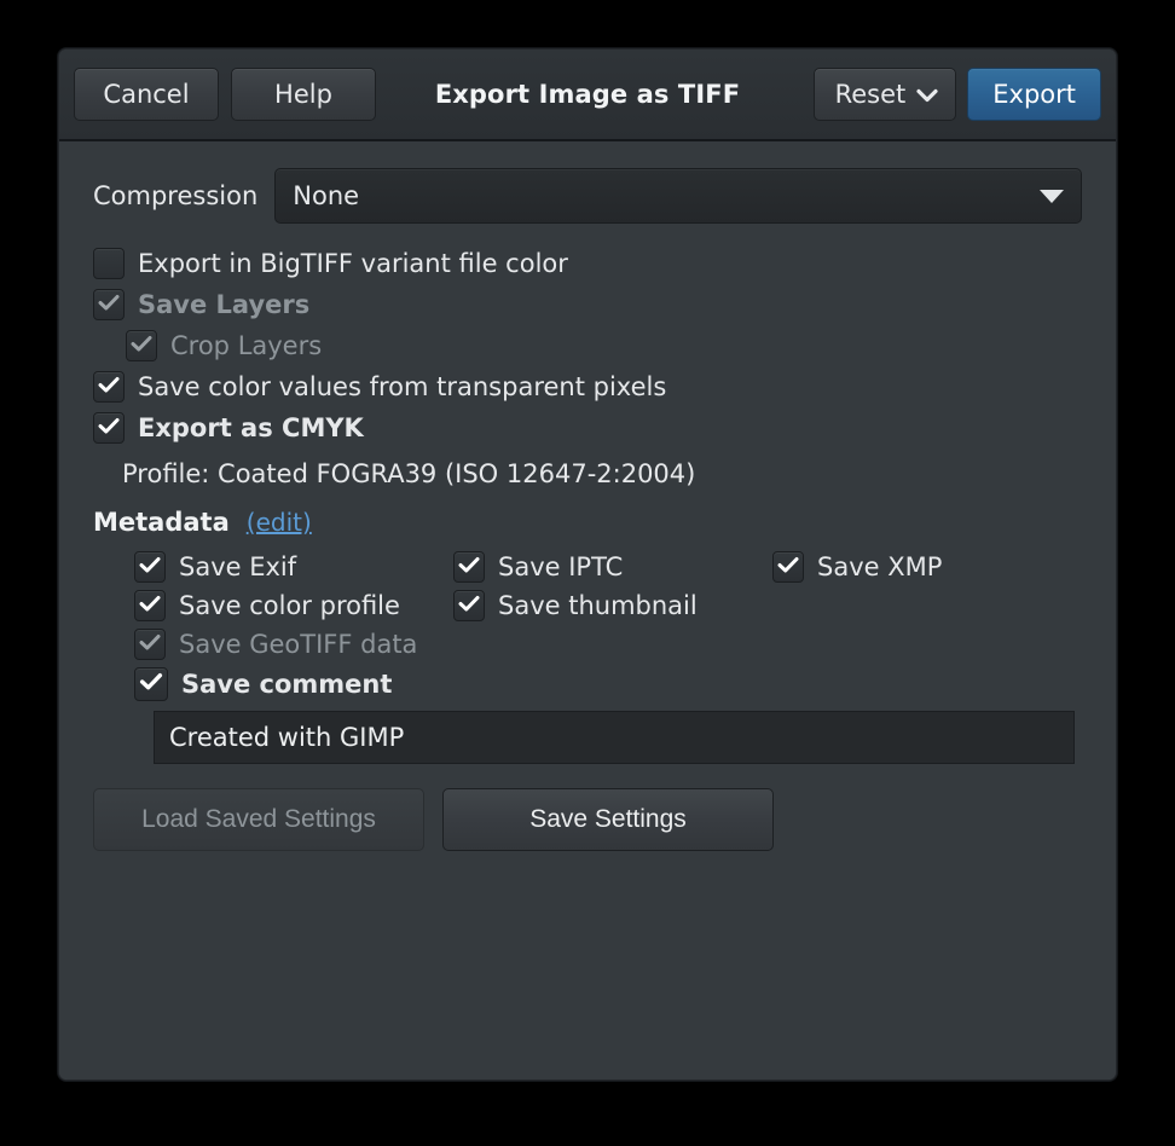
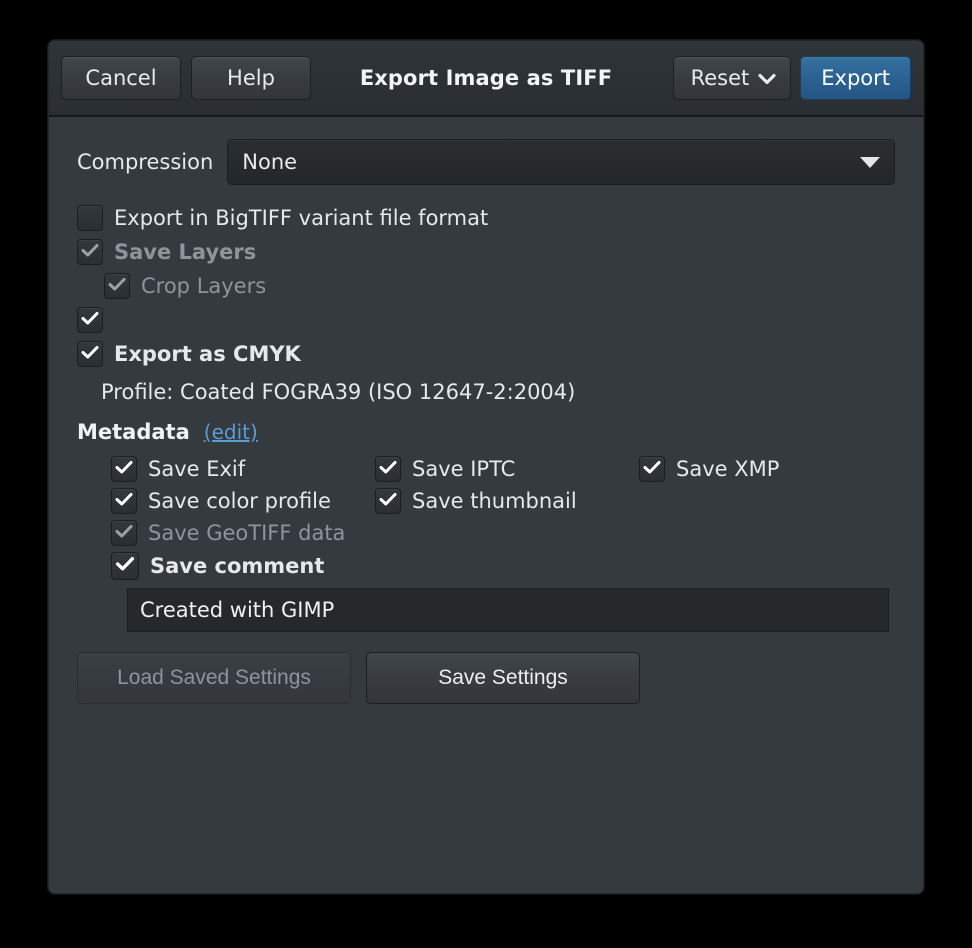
  Cancel
  Help
  Export Image as TIFF
  Reset
  Export
  Compression
  None
- Export in BigTIFF variant file color
+ Export in BigTIFF variant file format
  Save Layers
  Crop Layers
- Save color values from transparent pixels
  Export as CMYK
  Profile: Coated FOGRA39 (ISO 12647-2:2004)
  Metadata
  (edit)
  Save Exif
  Save IPTC
  Save XMP
  Save color profile
  Save thumbnail
  Save GeoTIFF data
  Save comment
  Created with GIMP
  Load Saved Settings
  Save Settings
